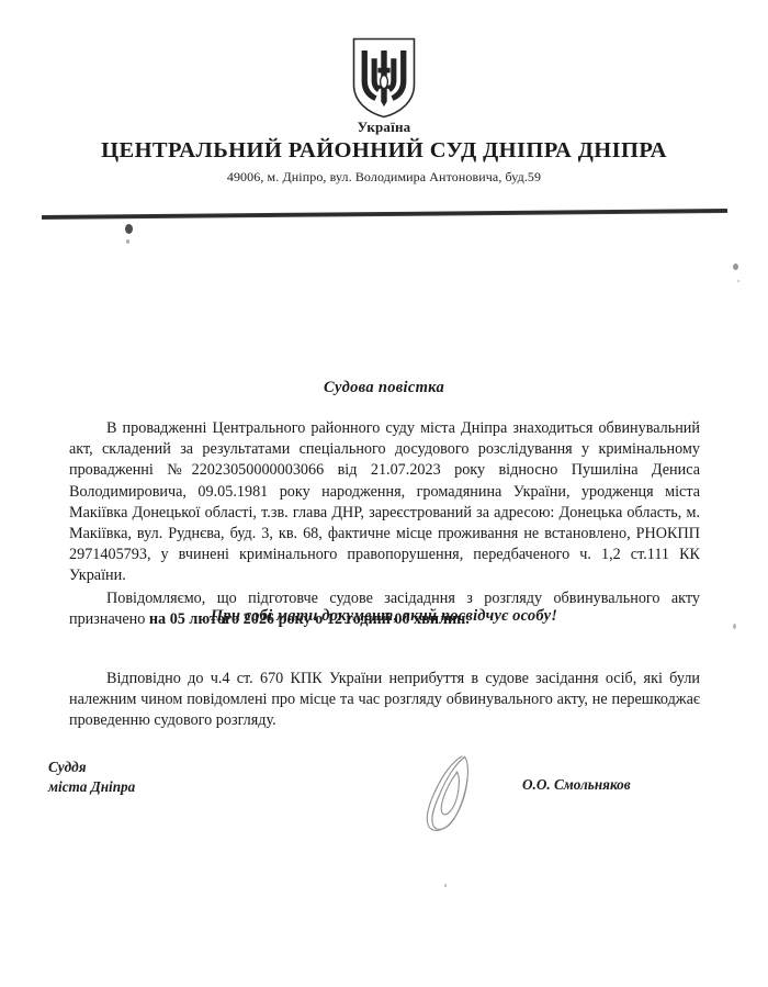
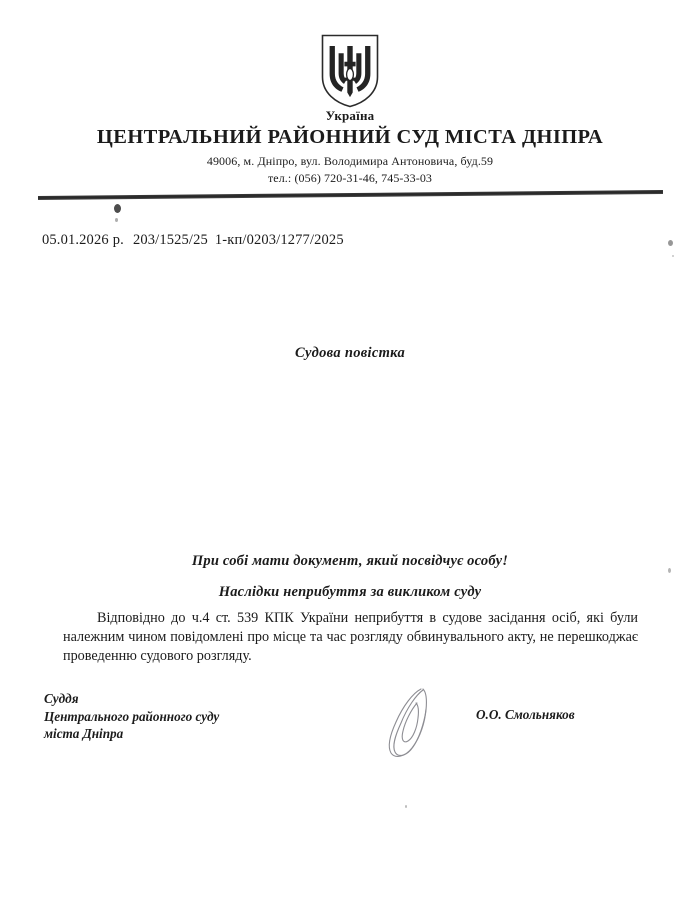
  Україна
- ЦЕНТРАЛЬНИЙ РАЙОННИЙ СУД ДНІПРА ДНІПРА
+ ЦЕНТРАЛЬНИЙ РАЙОННИЙ СУД МІСТА ДНІПРА
  49006, м. Дніпро, вул. Володимира Антоновича, буд.59
+ тел.: (056) 720-31-46, 745-33-03
+ 05.01.2026 р. 203/1525/25 1-кп/0203/1277/2025
  Судова повістка
- В провадженні Центрального районного суду міста Дніпра знаходиться обвинувальний акт, складений за результатами спеціального досудового розслідування у кримінальному провадженні №22023050000003066 від 21.07.2023 року відносно Пушиліна Дениса Володимировича, 09.05.1981 року народження, громадянина України, уродженця міста Макіївка Донецької області, т.зв. глава ДНР, зареєстрований за адресою: Донецька область, м. Макіївка, вул. Руднєва, буд. 3, кв. 68, фактичне місце проживання не встановлено, РНОКПП 2971405793, у вчинені кримінального правопорушення, передбаченого ч. 1,2 ст.111 КК України.
- Повідомляємо, що підготовче судове засідадння з розгляду обвинувального акту призначено на 05 лютого 2026 року о 12 годині 00 хвилин.
  При собі мати документ, який посвідчує особу!
+ Наслідки неприбуття за викликом суду
- Відповідно до ч.4 ст. 670 КПК України неприбуття в судове засідання осіб, які були належним чином повідомлені про місце та час розгляду обвинувального акту, не перешкоджає проведенню судового розгляду.
+ Відповідно до ч.4 ст. 539 КПК України неприбуття в судове засідання осіб, які були належним чином повідомлені про місце та час розгляду обвинувального акту, не перешкоджає проведенню судового розгляду.
  Суддя
+ Центрального районного суду
  міста Дніпра
  О.О. Смольняков
